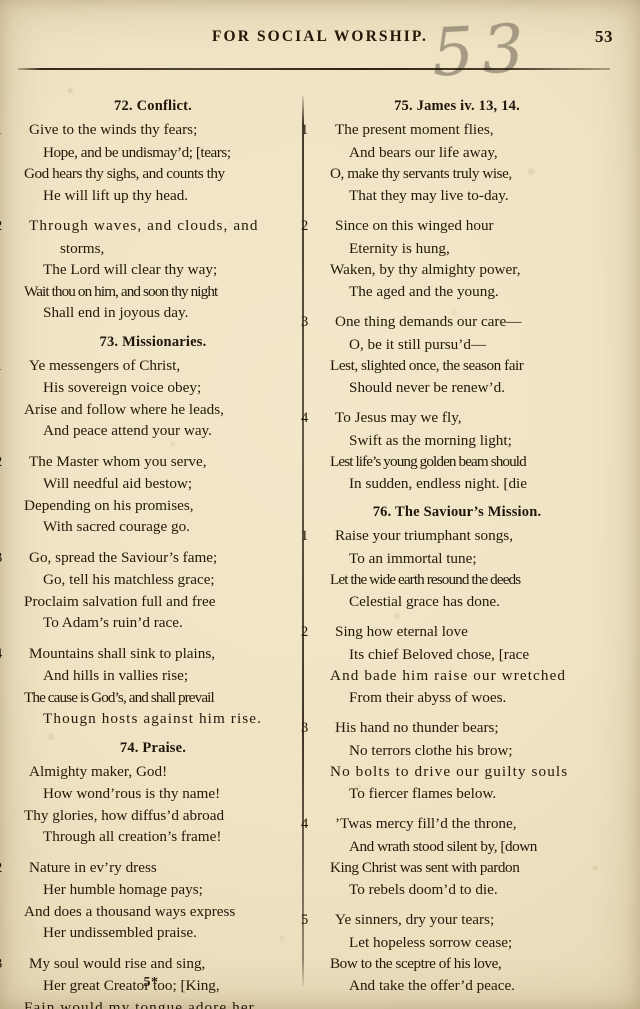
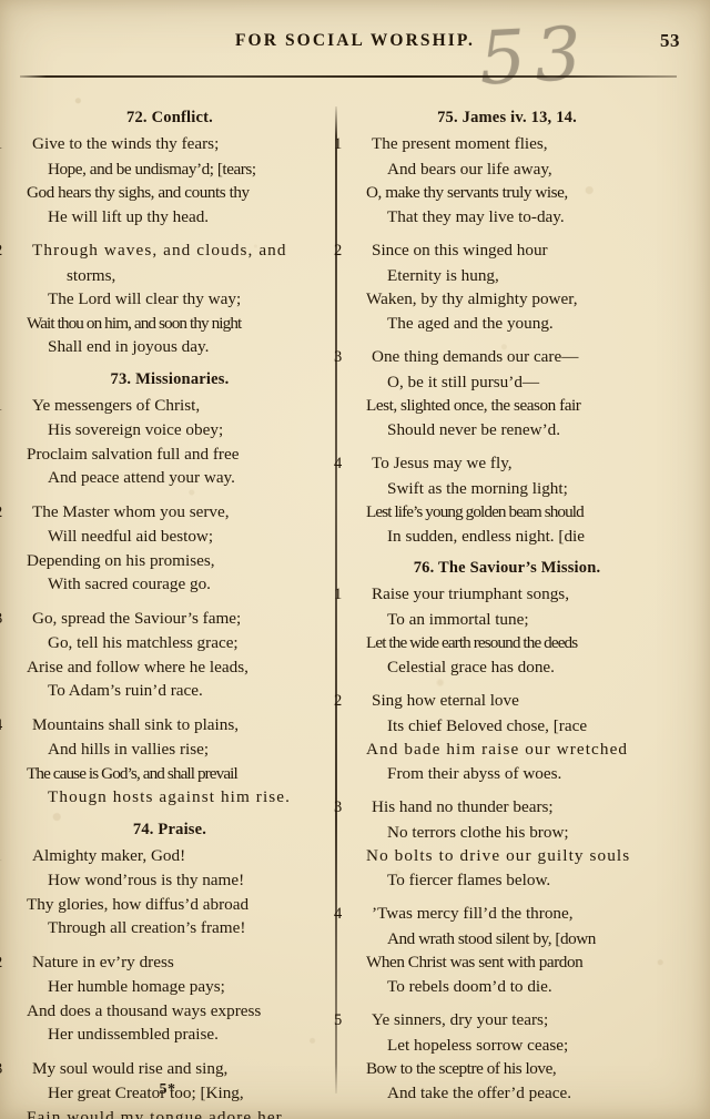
  FOR SOCIAL WORSHIP.
  53
  72. Conflict.
  Give to the winds thy fears;
  Hope, and be undismay’d; [tears;
  God hears thy sighs, and counts thy
  He will lift up thy head.
  Through waves, and clouds, and
  storms,
  The Lord will clear thy way;
  Wait thou on him, and soon thy night
  Shall end in joyous day.
  73. Missionaries.
  Ye messengers of Christ,
  His sovereign voice obey;
- Arise and follow where he leads,
+ Proclaim salvation full and free
  And peace attend your way.
  The Master whom you serve,
  Will needful aid bestow;
  Depending on his promises,
  With sacred courage go.
  Go, spread the Saviour’s fame;
  Go, tell his matchless grace;
- Proclaim salvation full and free
+ Arise and follow where he leads,
  To Adam’s ruin’d race.
  Mountains shall sink to plains,
  And hills in vallies rise;
  The cause is God’s, and shall prevail
  Thougn hosts against him rise.
  74. Praise.
  Almighty maker, God!
  How wond’rous is thy name!
  Thy glories, how diffus’d abroad
  Through all creation’s frame!
  Nature in ev’ry dress
  Her humble homage pays;
  And does a thousand ways express
  Her undissembled praise.
  My soul would rise and sing,
  Her great Creator too; [King,
  Fain would my tongue adore her
  75. James iv. 13, 14.
  1 The present moment flies,
  And bears our life away,
  O, make thy servants truly wise,
  That they may live to-day.
  2 Since on this winged hour
  Eternity is hung,
  Waken, by thy almighty power,
  The aged and the young.
  3 One thing demands our care—
  O, be it still pursu’d—
  Lest, slighted once, the season fair
  Should never be renew’d.
  4 To Jesus may we fly,
  Swift as the morning light;
  Lest life’s young golden beam should
  In sudden, endless night. [die
  76. The Saviour’s Mission.
  1 Raise your triumphant songs,
  To an immortal tune;
  Let the wide earth resound the deeds
  Celestial grace has done.
  2 Sing how eternal love
  Its chief Beloved chose, [race
  And bade him raise our wretched
  From their abyss of woes.
  3 His hand no thunder bears;
  No terrors clothe his brow;
  No bolts to drive our guilty souls
  To fiercer flames below.
  4 ’Twas mercy fill’d the throne,
  And wrath stood silent by, [down
- King Christ was sent with pardon
+ When Christ was sent with pardon
  To rebels doom’d to die.
  5 Ye sinners, dry your tears;
  Let hopeless sorrow cease;
  Bow to the sceptre of his love,
  And take the offer’d peace.
  5*
